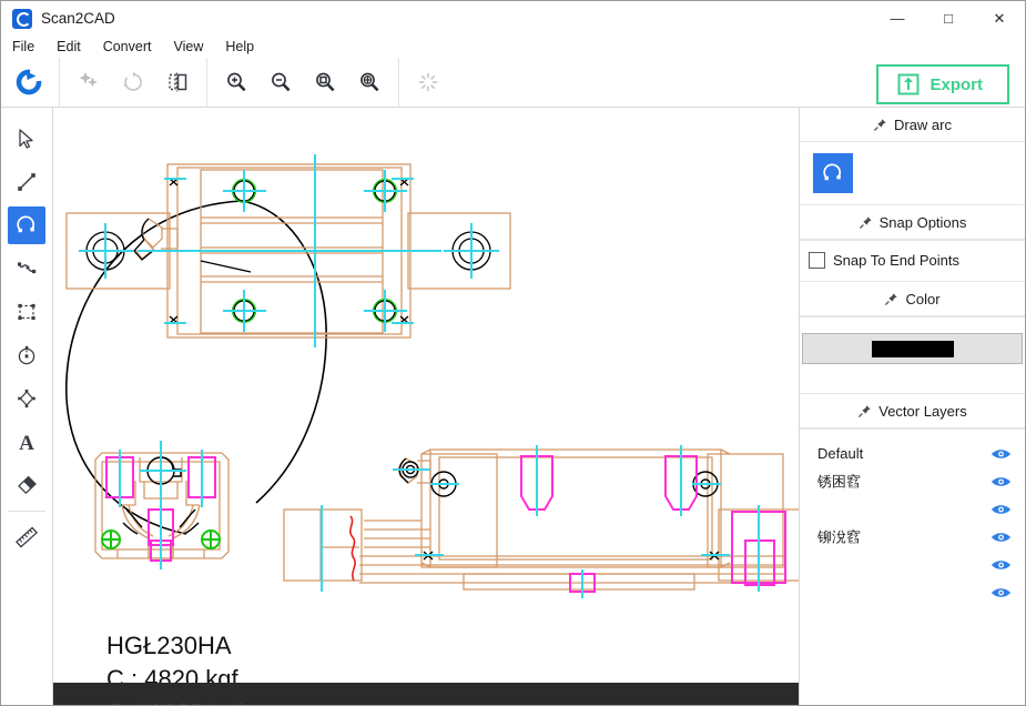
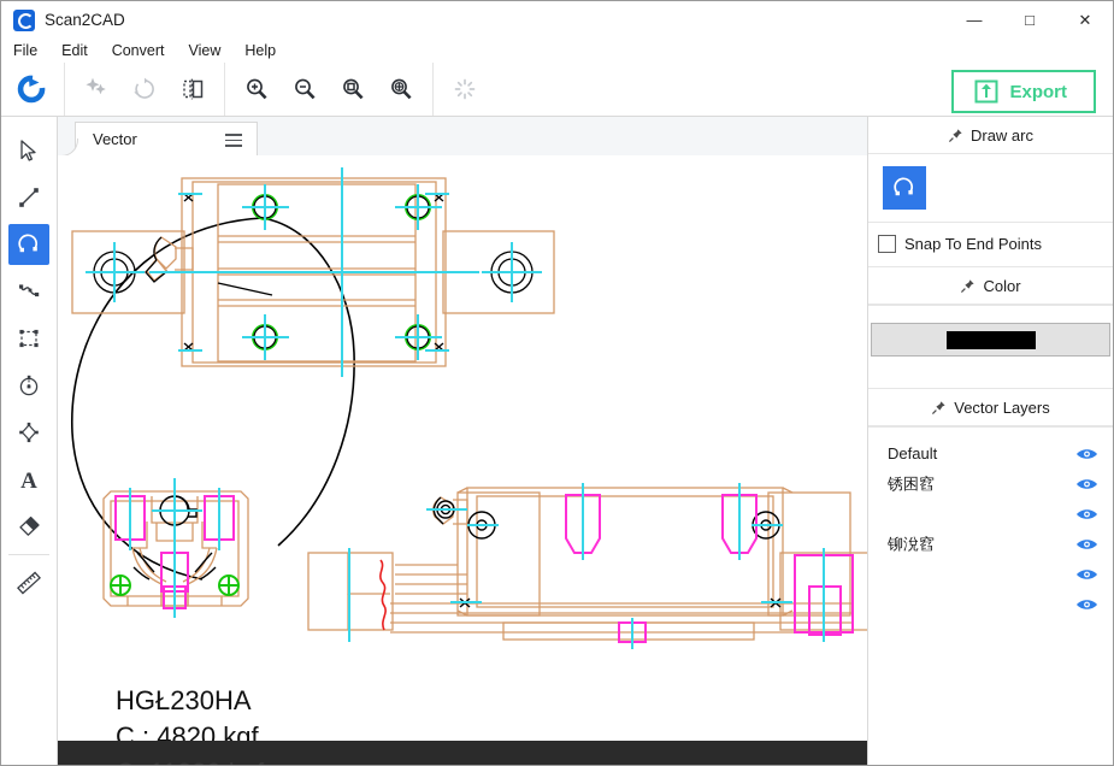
  Scan2CAD
  —
  □
  ✕
  File
  Edit
  Convert
  View
  Help
  Export
  A
+ Vector
  HGŁ230HA
  C : 4820 kgf
  Draw arc
- Snap Options
  Snap To End Points
  Color
  Vector Layers
  Default
  锈困窞
  铆涗窞
